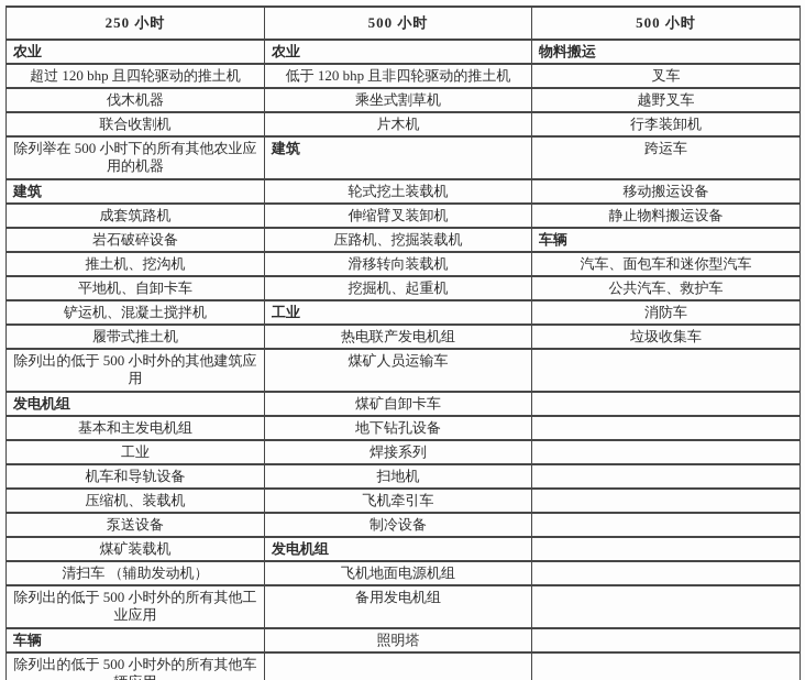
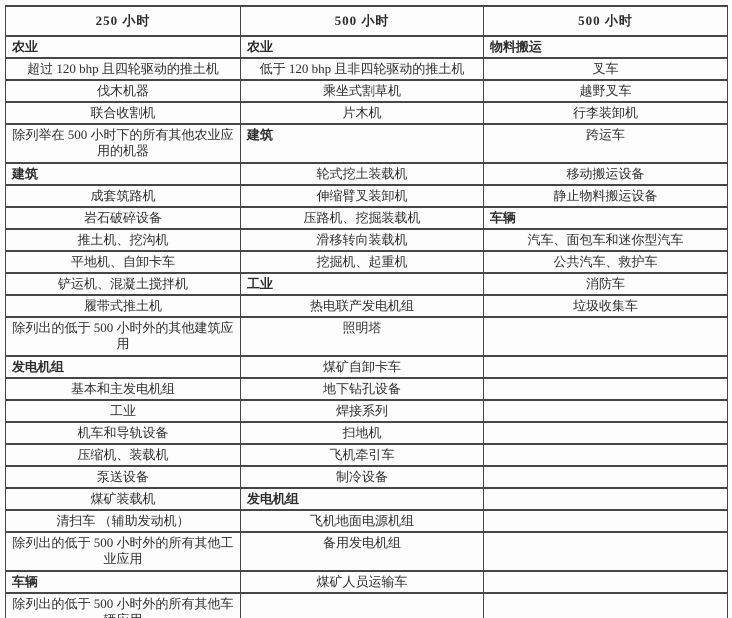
  250 小时	500 小时	500 小时
  农业	农业	物料搬运
  超过 120 bhp 且四轮驱动的推土机	低于 120 bhp 且非四轮驱动的推土机	叉车
  伐木机器	乘坐式割草机	越野叉车
  联合收割机	片木机	行李装卸机
  除列举在 500 小时下的所有其他农业应用的机器	建筑	跨运车
  建筑	轮式挖土装载机	移动搬运设备
  成套筑路机	伸缩臂叉装卸机	静止物料搬运设备
  岩石破碎设备	压路机、挖掘装载机	车辆
  推土机、挖沟机	滑移转向装载机	汽车、面包车和迷你型汽车
  平地机、自卸卡车	挖掘机、起重机	公共汽车、救护车
  铲运机、混凝土搅拌机	工业	消防车
  履带式推土机	热电联产发电机组	垃圾收集车
- 除列出的低于 500 小时外的其他建筑应用	煤矿人员运输车
+ 除列出的低于 500 小时外的其他建筑应用	照明塔
  发电机组	煤矿自卸卡车
  基本和主发电机组	地下钻孔设备
  工业	焊接系列
  机车和导轨设备	扫地机
  压缩机、装载机	飞机牵引车
  泵送设备	制冷设备
  煤矿装载机	发电机组
  清扫车 （辅助发动机）	飞机地面电源机组
  除列出的低于 500 小时外的所有其他工业应用	备用发电机组
- 车辆	照明塔
+ 车辆	煤矿人员运输车
  除列出的低于 500 小时外的所有其他车
